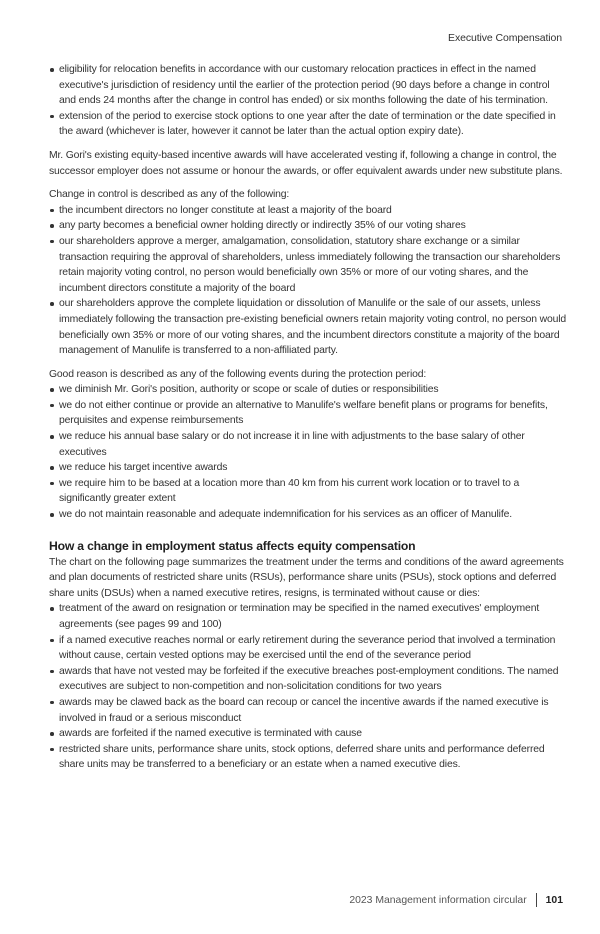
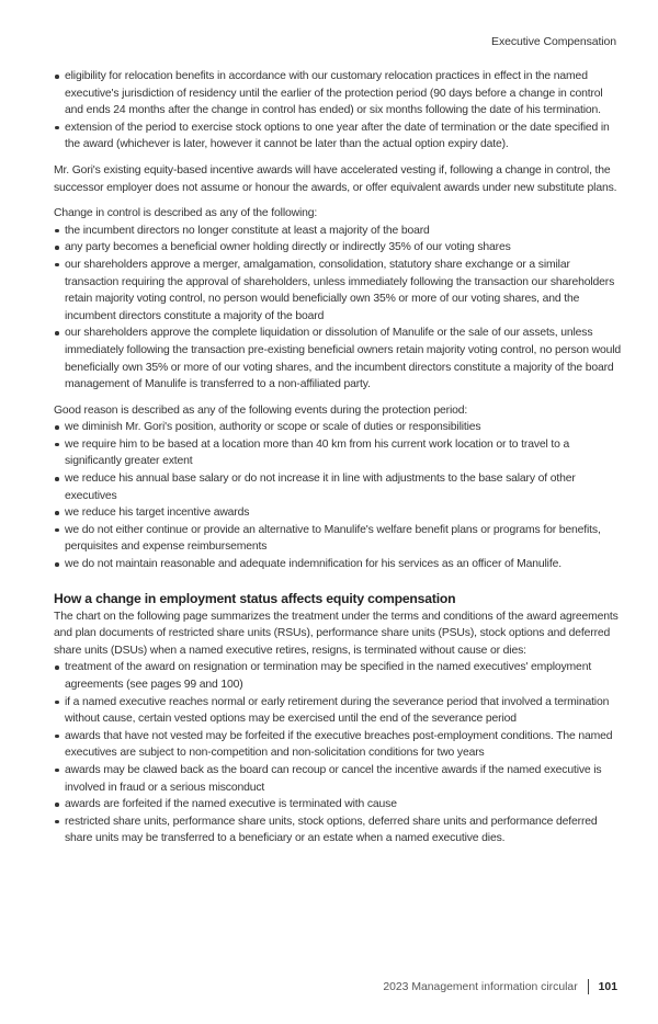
  Executive Compensation
  eligibility for relocation benefits in accordance with our customary relocation practices in effect in the named executive's jurisdiction of residency until the earlier of the protection period (90 days before a change in control and ends 24 months after the change in control has ended) or six months following the date of his termination.
  extension of the period to exercise stock options to one year after the date of termination or the date specified in the award (whichever is later, however it cannot be later than the actual option expiry date).
  Mr. Gori's existing equity-based incentive awards will have accelerated vesting if, following a change in control, the successor employer does not assume or honour the awards, or offer equivalent awards under new substitute plans.
  Change in control is described as any of the following:
  the incumbent directors no longer constitute at least a majority of the board
  any party becomes a beneficial owner holding directly or indirectly 35% of our voting shares
  our shareholders approve a merger, amalgamation, consolidation, statutory share exchange or a similar transaction requiring the approval of shareholders, unless immediately following the transaction our shareholders retain majority voting control, no person would beneficially own 35% or more of our voting shares, and the incumbent directors constitute a majority of the board
  our shareholders approve the complete liquidation or dissolution of Manulife or the sale of our assets, unless immediately following the transaction pre-existing beneficial owners retain majority voting control, no person would beneficially own 35% or more of our voting shares, and the incumbent directors constitute a majority of the board management of Manulife is transferred to a non-affiliated party.
  Good reason is described as any of the following events during the protection period:
  we diminish Mr. Gori's position, authority or scope or scale of duties or responsibilities
- we do not either continue or provide an alternative to Manulife's welfare benefit plans or programs for benefits, perquisites and expense reimbursements
+ we require him to be based at a location more than 40 km from his current work location or to travel to a significantly greater extent
  we reduce his annual base salary or do not increase it in line with adjustments to the base salary of other executives
  we reduce his target incentive awards
- we require him to be based at a location more than 40 km from his current work location or to travel to a significantly greater extent
+ we do not either continue or provide an alternative to Manulife's welfare benefit plans or programs for benefits, perquisites and expense reimbursements
  we do not maintain reasonable and adequate indemnification for his services as an officer of Manulife.
  How a change in employment status affects equity compensation
  The chart on the following page summarizes the treatment under the terms and conditions of the award agreements and plan documents of restricted share units (RSUs), performance share units (PSUs), stock options and deferred share units (DSUs) when a named executive retires, resigns, is terminated without cause or dies:
  treatment of the award on resignation or termination may be specified in the named executives' employment agreements (see pages 99 and 100)
  if a named executive reaches normal or early retirement during the severance period that involved a termination without cause, certain vested options may be exercised until the end of the severance period
  awards that have not vested may be forfeited if the executive breaches post-employment conditions. The named executives are subject to non-competition and non-solicitation conditions for two years
  awards may be clawed back as the board can recoup or cancel the incentive awards if the named executive is involved in fraud or a serious misconduct
  awards are forfeited if the named executive is terminated with cause
  restricted share units, performance share units, stock options, deferred share units and performance deferred share units may be transferred to a beneficiary or an estate when a named executive dies.
  2023 Management information circular
  101
